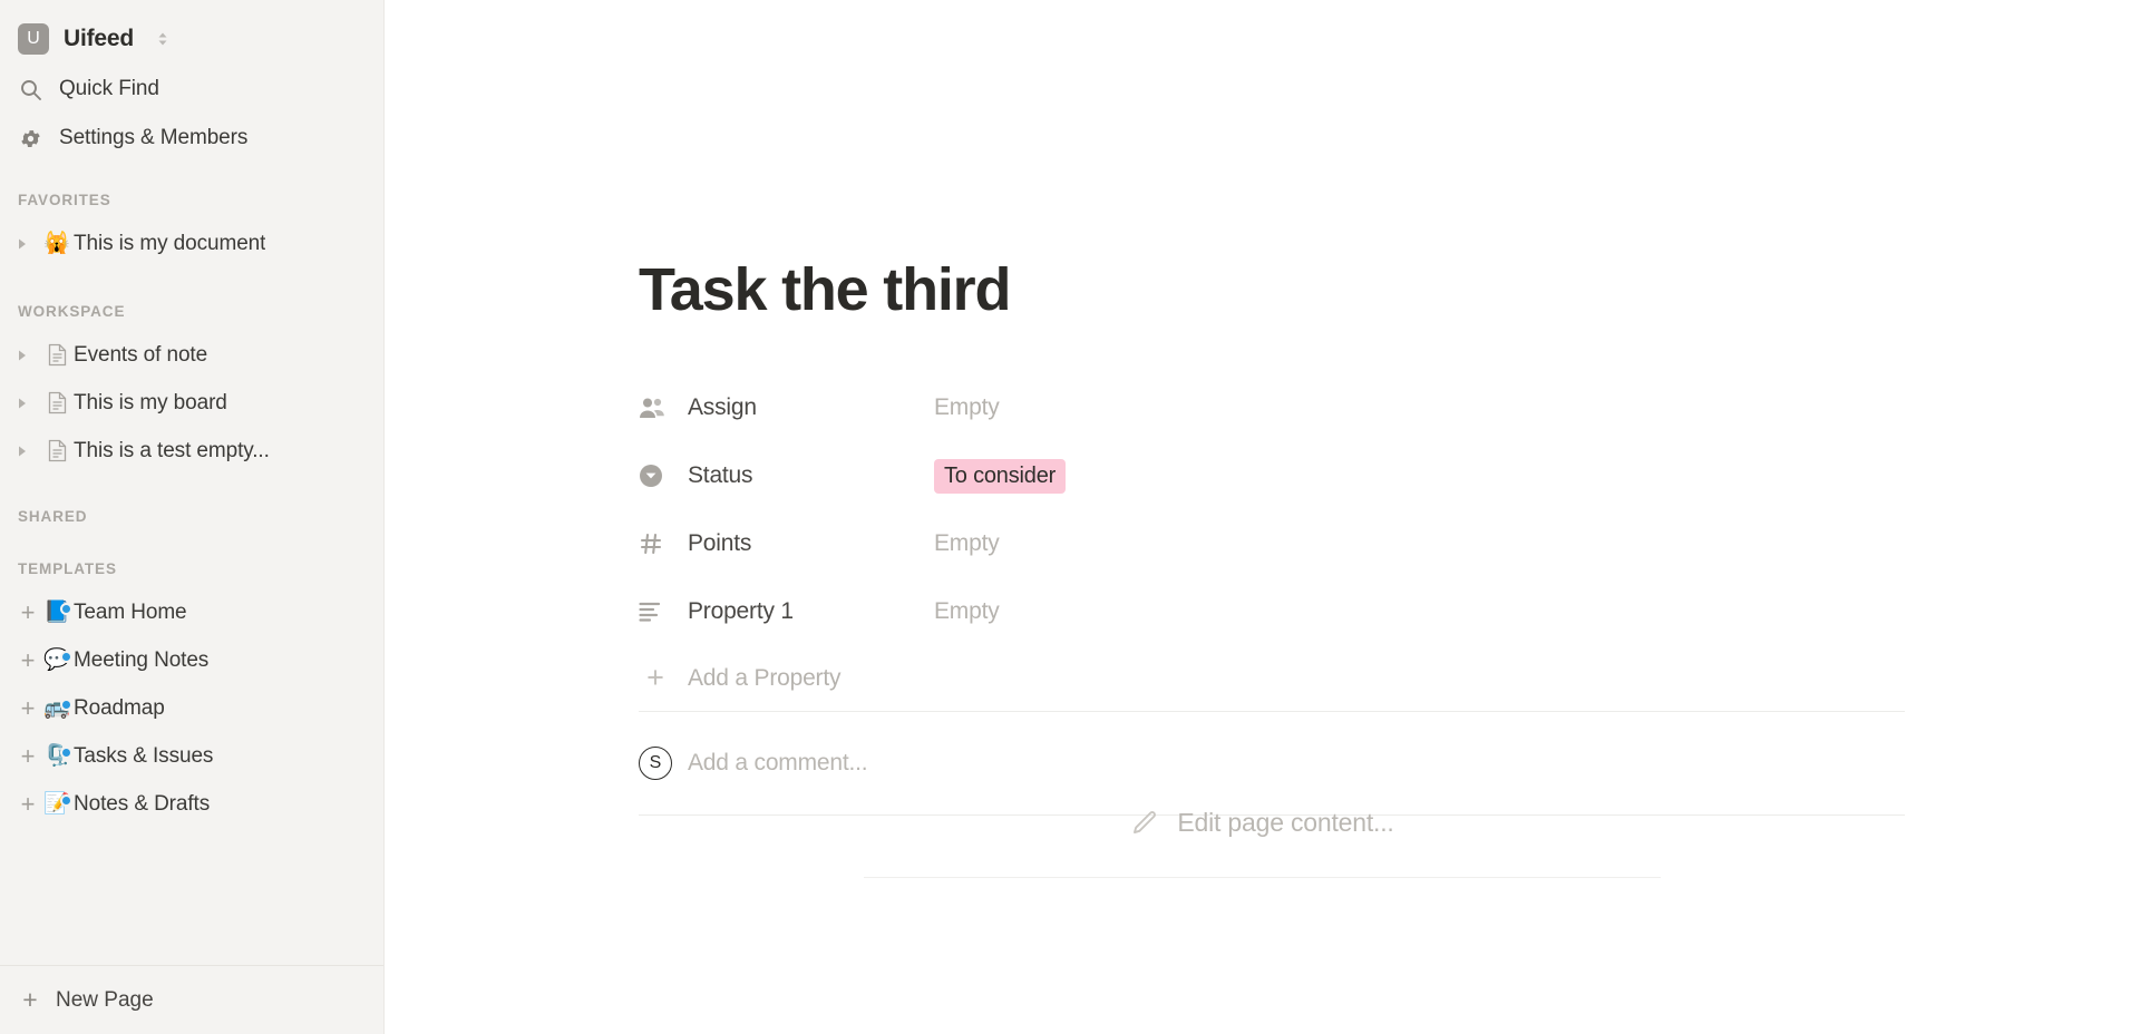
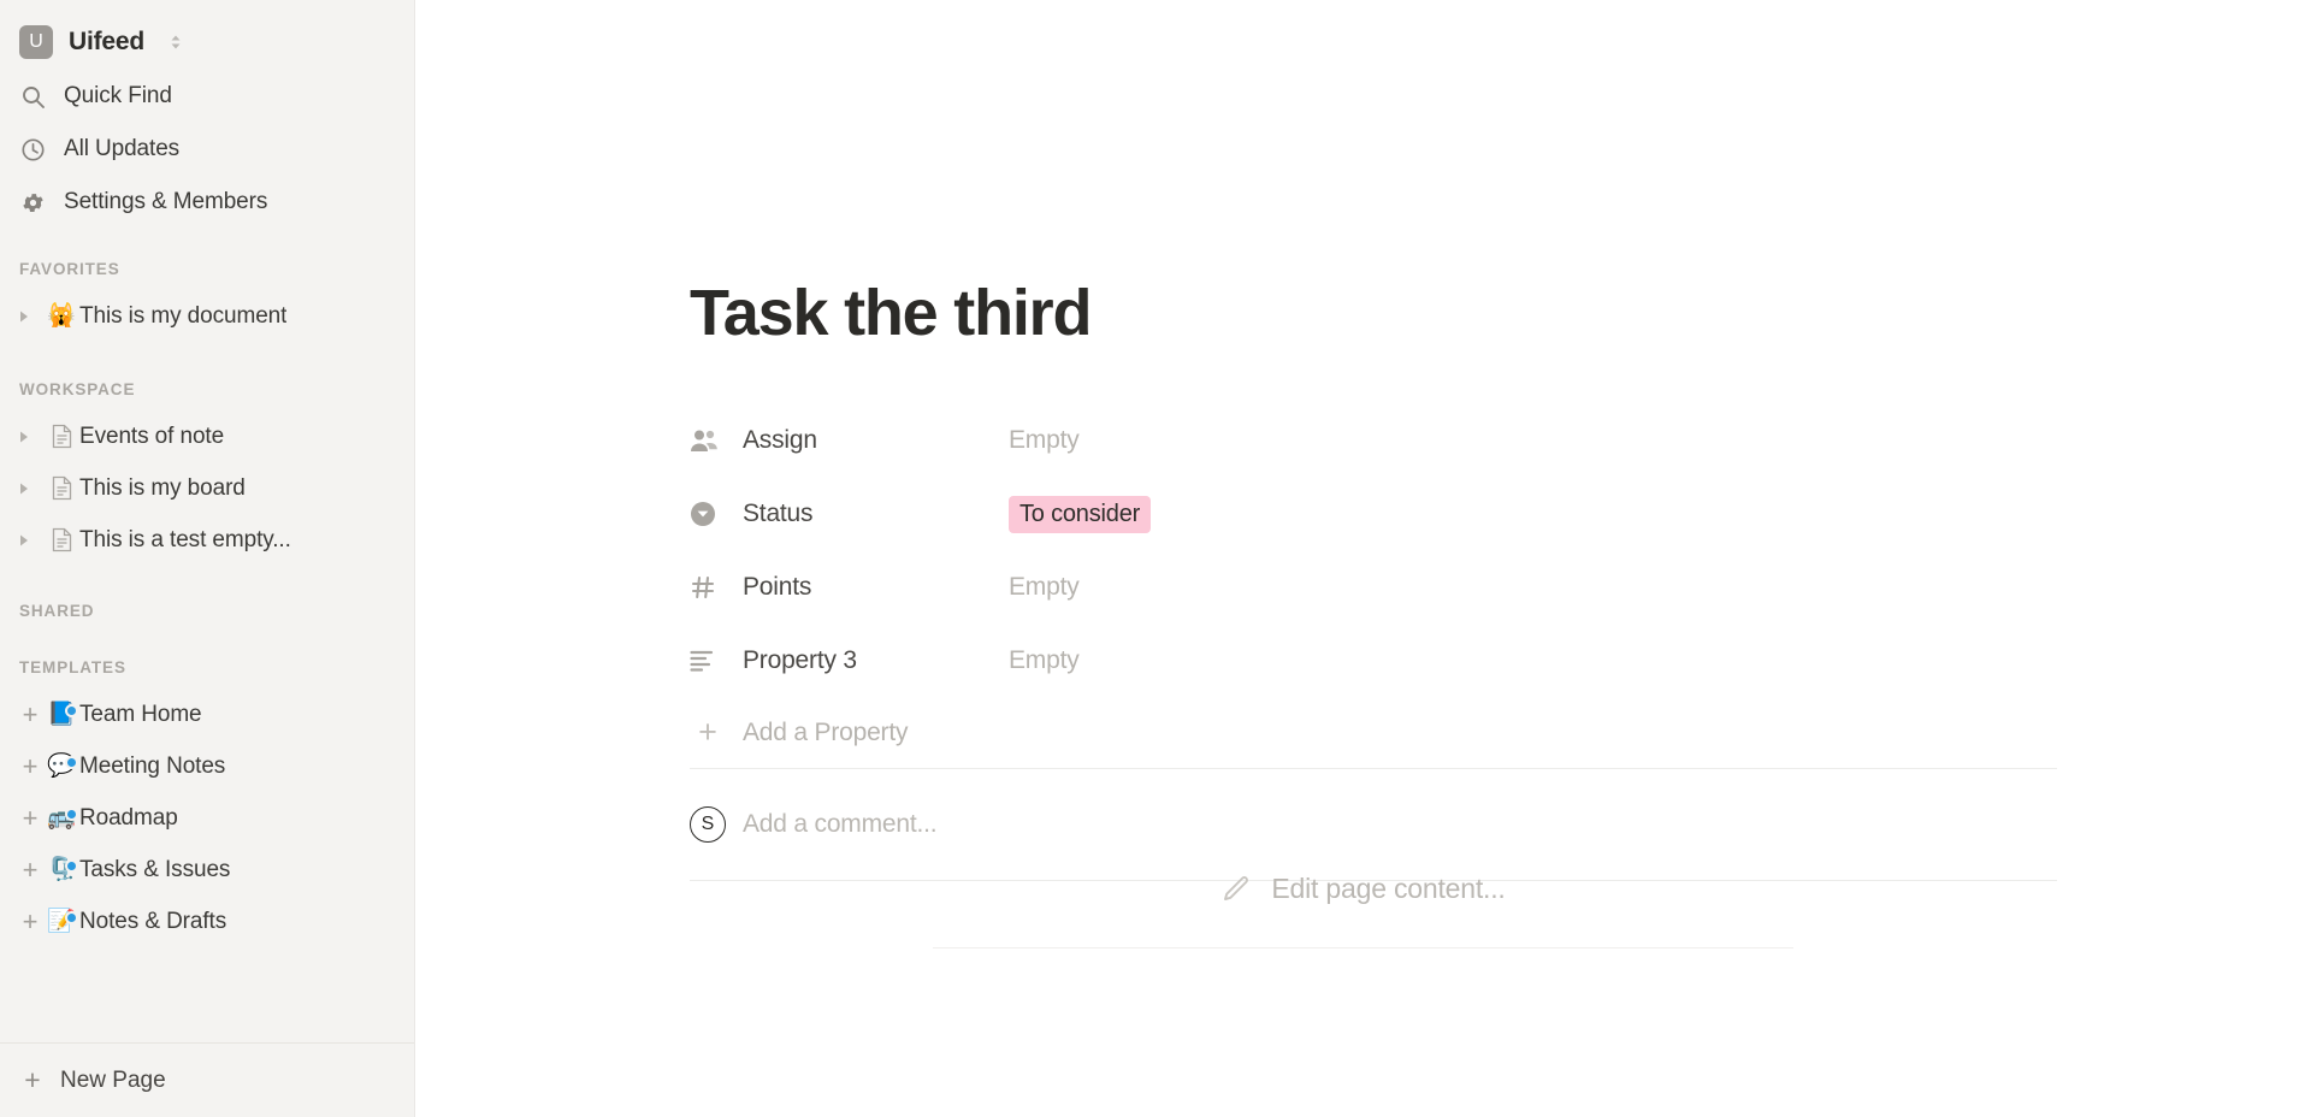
  U
  Uifeed
  Quick Find
+ All Updates
  Settings & Members
  FAVORITES
  🙀
  This is my document
  WORKSPACE
  Events of note
  This is my board
  This is a test empty...
  SHARED
  TEMPLATES
  +
  📘
  Team Home
  +
  💬
  Meeting Notes
  +
  🚌
  Roadmap
  +
  🗜️
  Tasks & Issues
  +
  📝
  Notes & Drafts
  +
  New Page
  Task the third
  Assign
  Empty
  Status
  To consider
  Points
  Empty
- Property 1
+ Property 3
  Empty
  +
  Add a Property
  S
  Add a comment...
  Edit page content...
